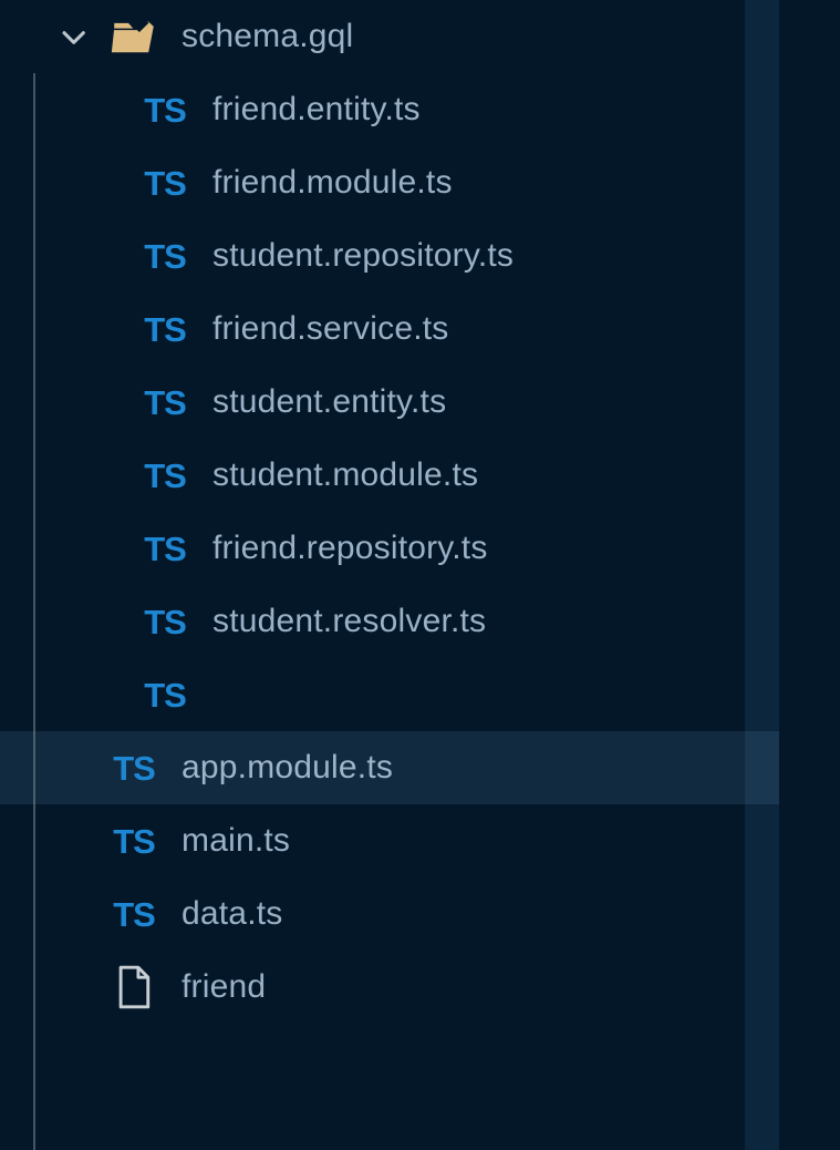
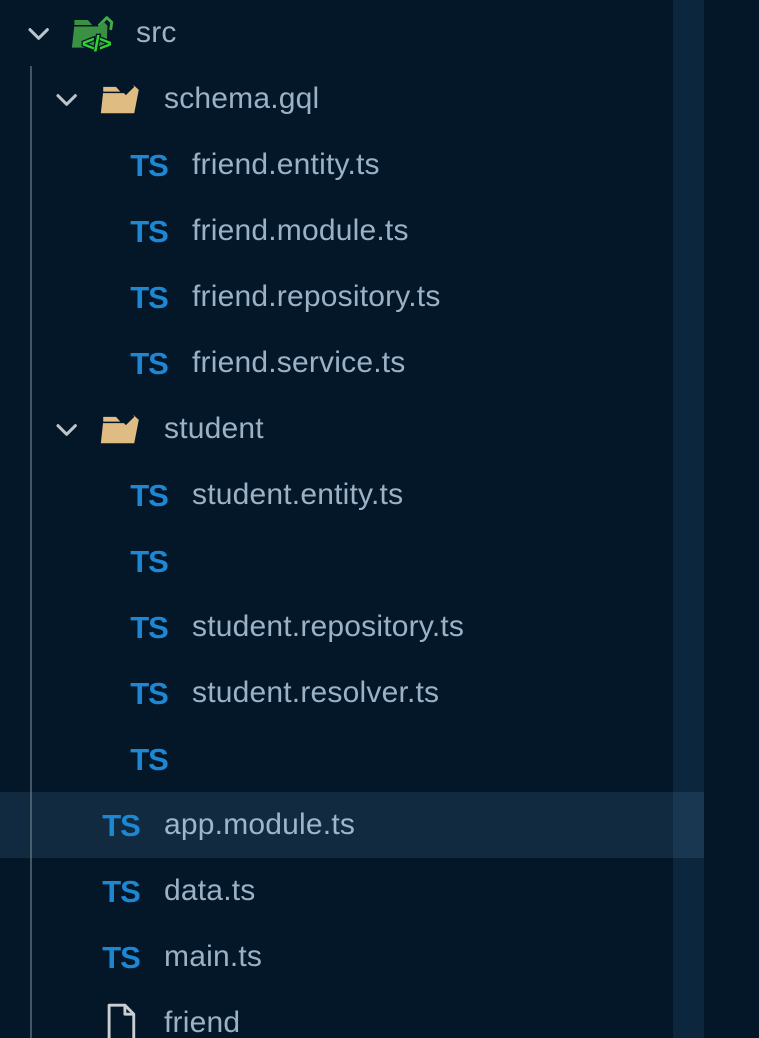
+ </>
+ src
  schema.gql
  TS
  friend.entity.ts
  TS
  friend.module.ts
  TS
- student.repository.ts
+ friend.repository.ts
  TS
  friend.service.ts
+ student
  TS
  student.entity.ts
  TS
- student.module.ts
  TS
- friend.repository.ts
+ student.repository.ts
  TS
  student.resolver.ts
  TS
  TS
  app.module.ts
  TS
- main.ts
+ data.ts
  TS
- data.ts
+ main.ts
  friend
